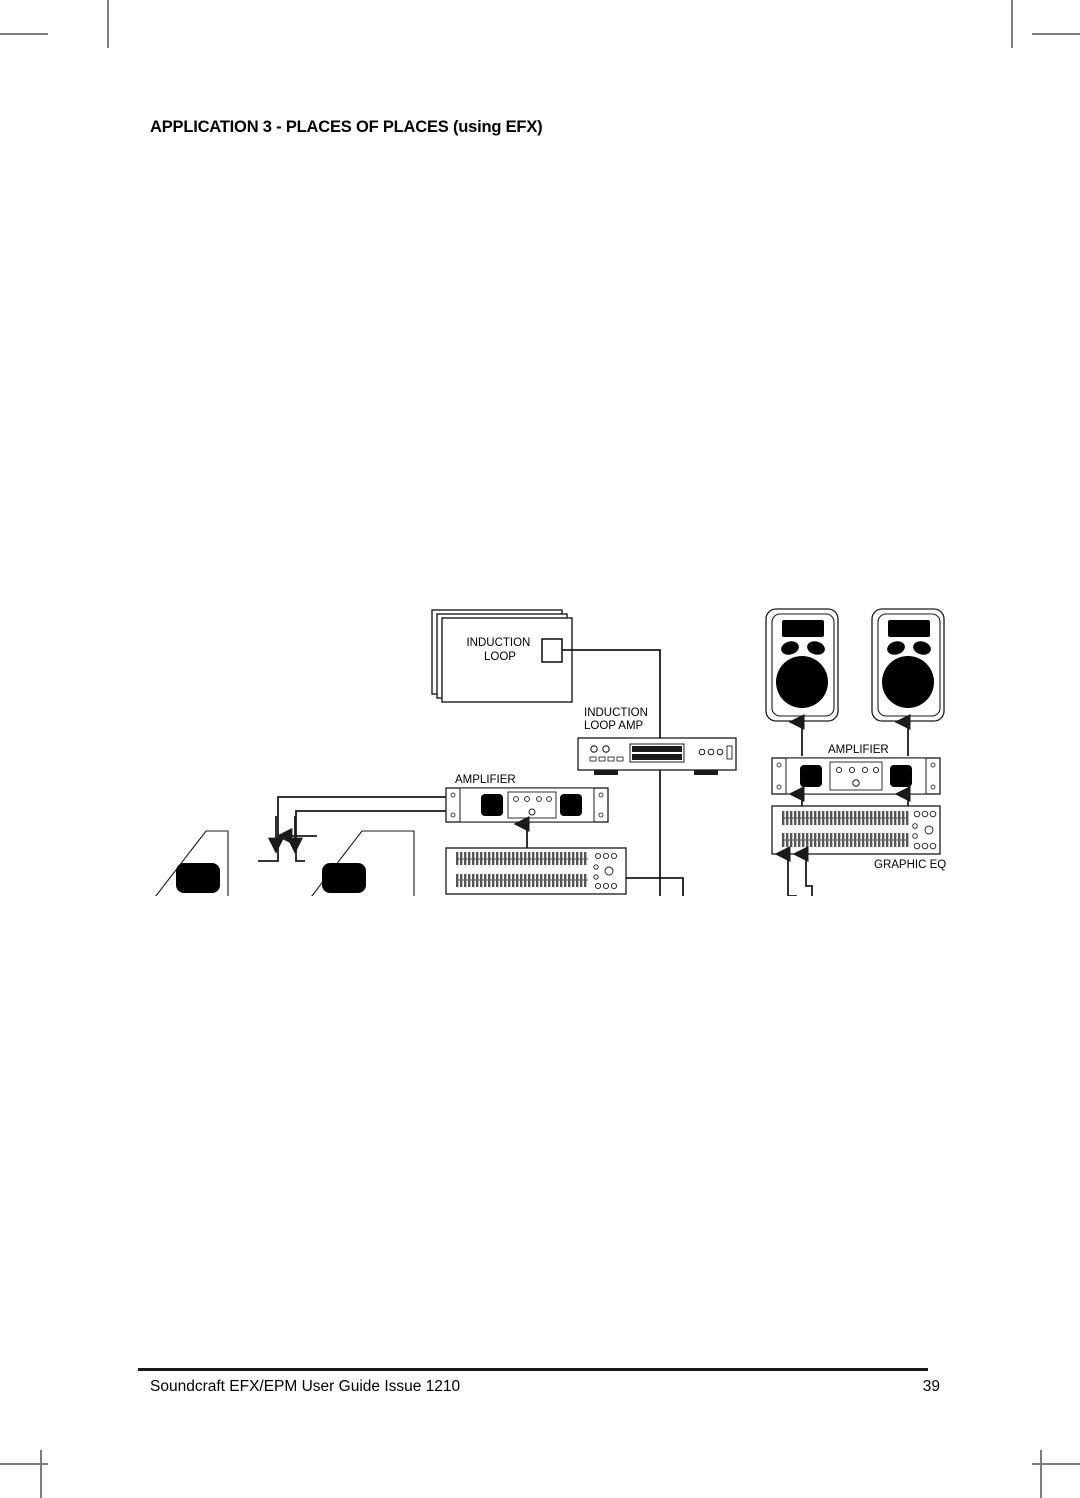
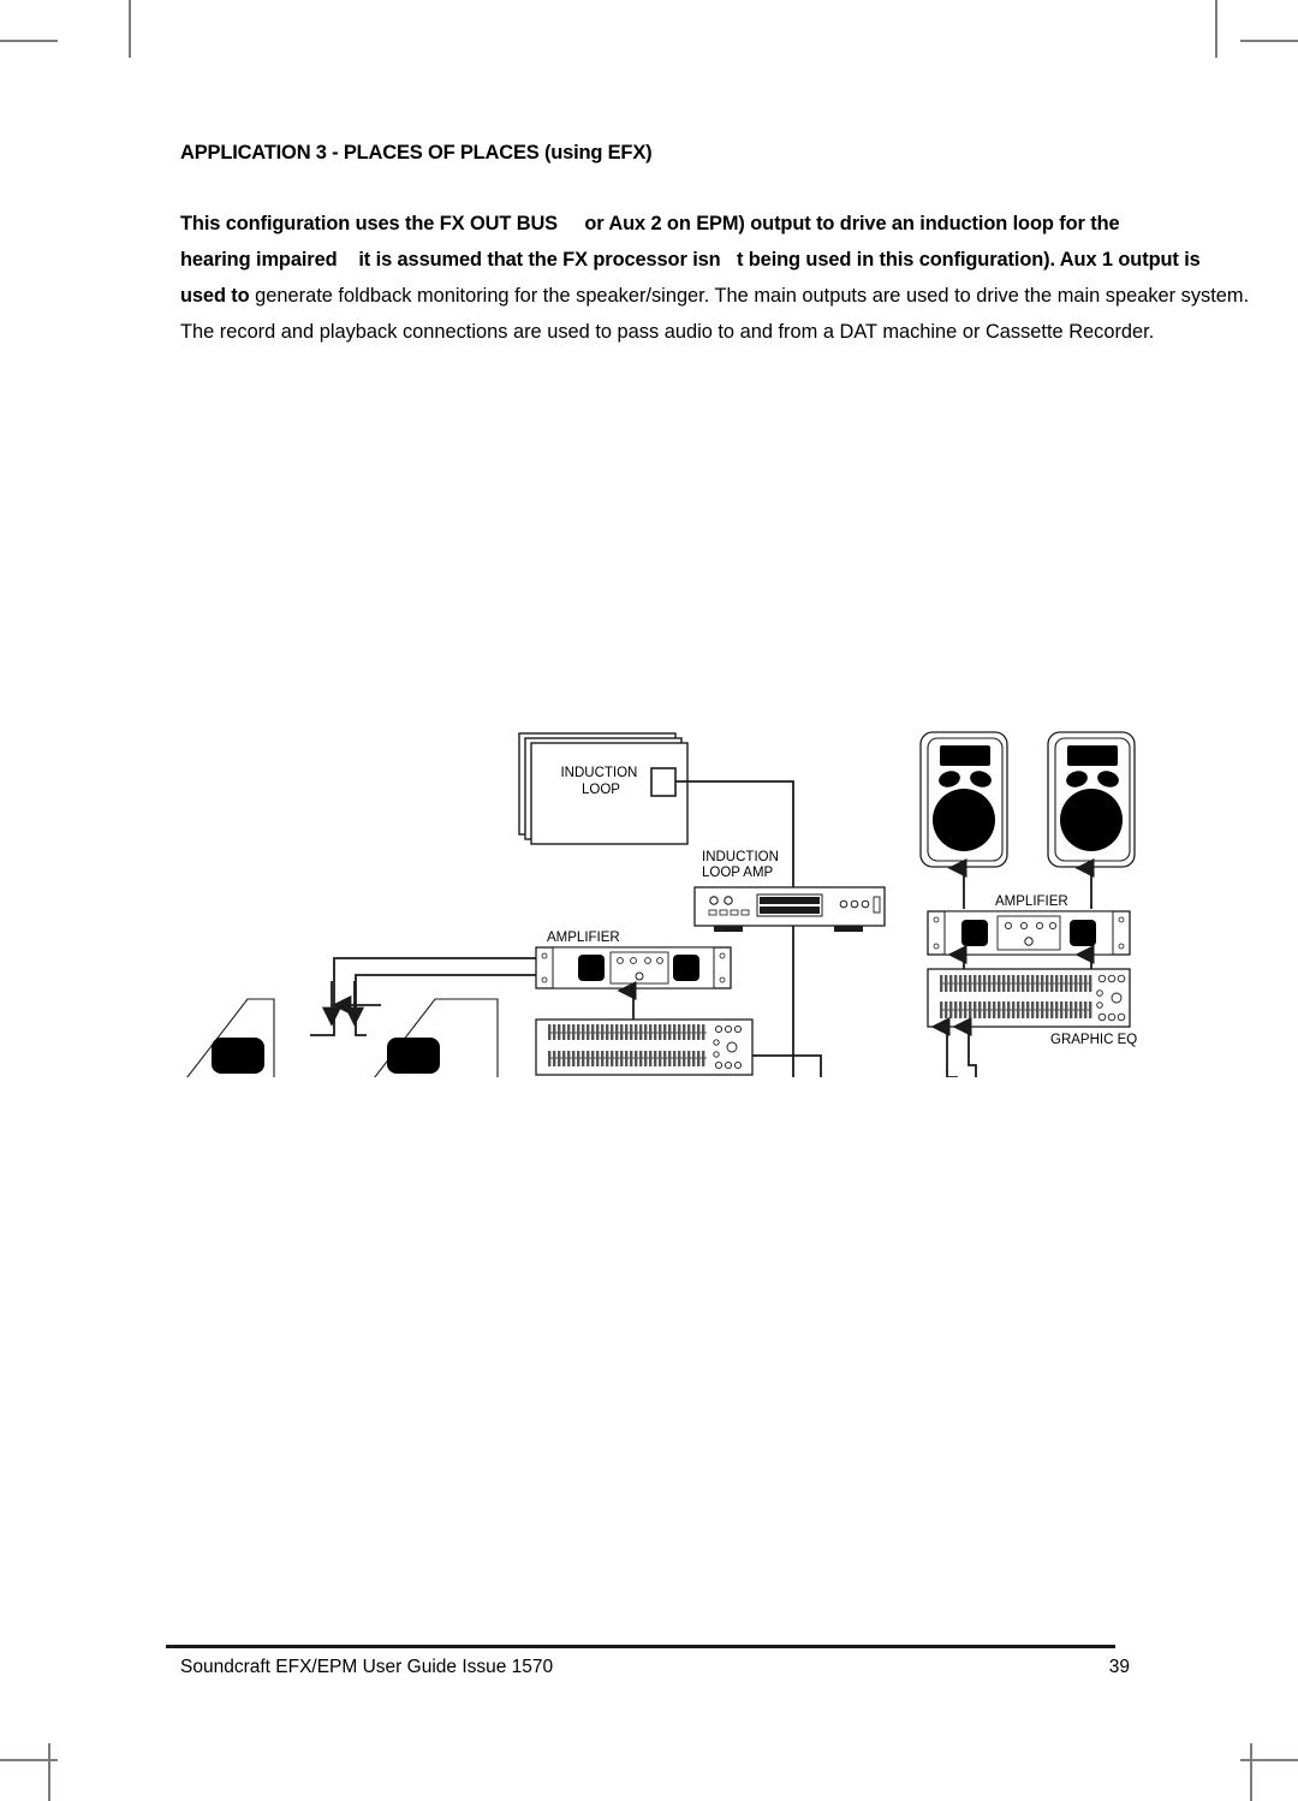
  APPLICATION 3 - PLACES OF PLACES (using EFX)
+ This configuration uses the FX OUT BUS or Aux 2 on EPM) output to drive an induction loop for the hearing impaired it is assumed that the FX processor isn t being used in this configuration). Aux 1 output is used to generate foldback monitoring for the speaker/singer. The main outputs are used to drive the main speaker system. The record and playback connections are used to pass audio to and from a DAT machine or Cassette Recorder.
  INDUCTION LOOP
  INDUCTION LOOP AMP
  AMPLIFIER
  GRAPHIC EQ
  AMPLIFIER
- Soundcraft EFX/EPM User Guide Issue 1210
+ Soundcraft EFX/EPM User Guide Issue 1570
  39
